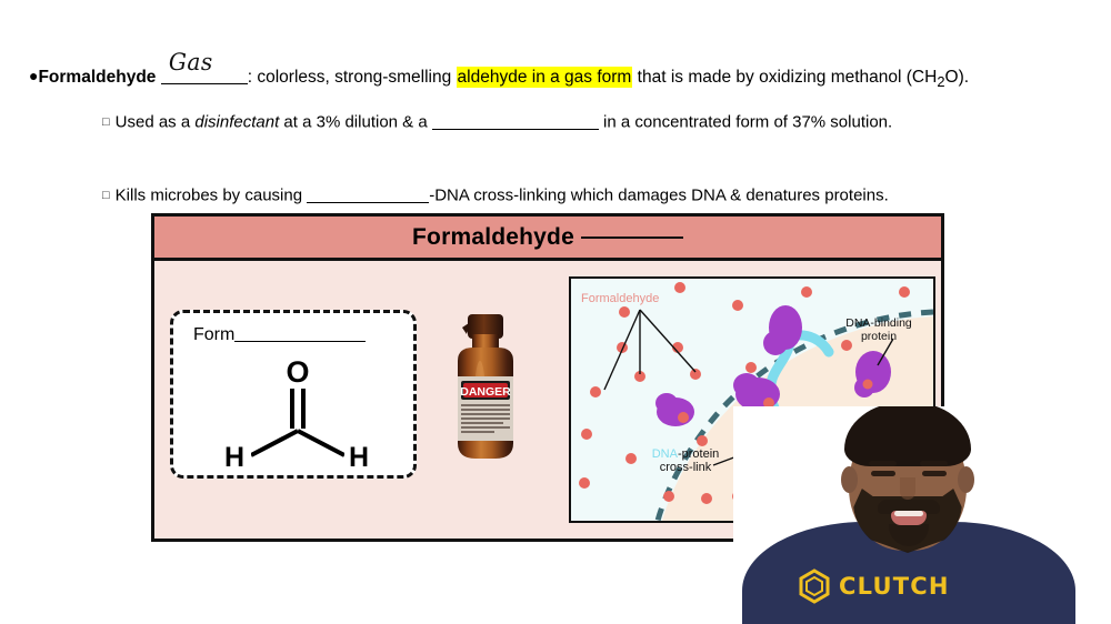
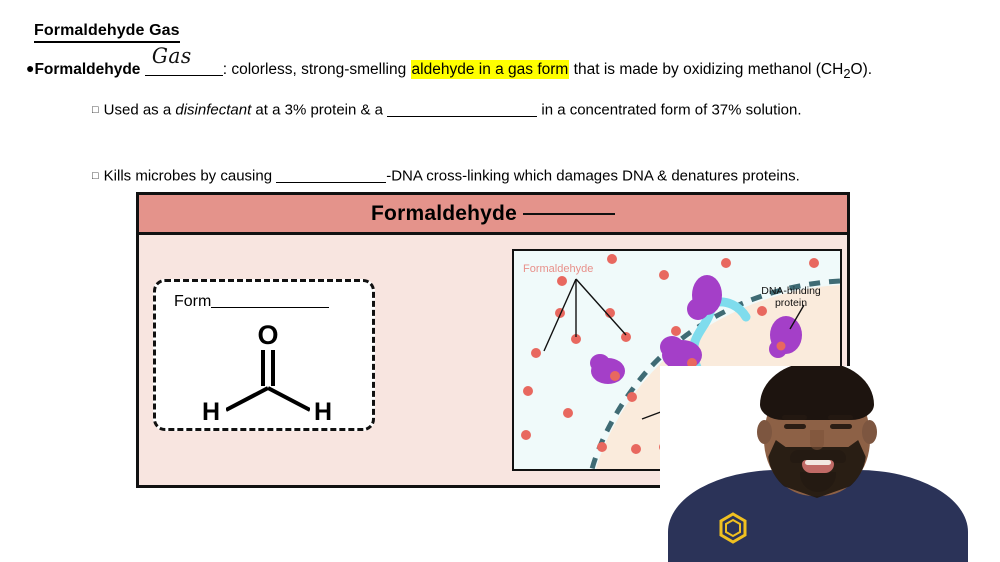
+ Formaldehyde Gas
  ●Formaldehyde
  Gas
  : colorless, strong-smelling aldehyde in a gas form that is made by oxidizing methanol (CH2O).
- □ Used as a disinfectant at a 3% dilution & a in a concentrated form of 37% solution.
+ □ Used as a disinfectant at a 3% protein & a in a concentrated form of 37% solution.
  □ Kills microbes by causing -DNA cross-linking which damages DNA & denatures proteins.
  Formaldehyde
  Form
  O
  H
  H
- DANGER
  Formaldehyde
  DNA-binding
  protein
- DNA-protein
- cross-link
- CLUTCH
